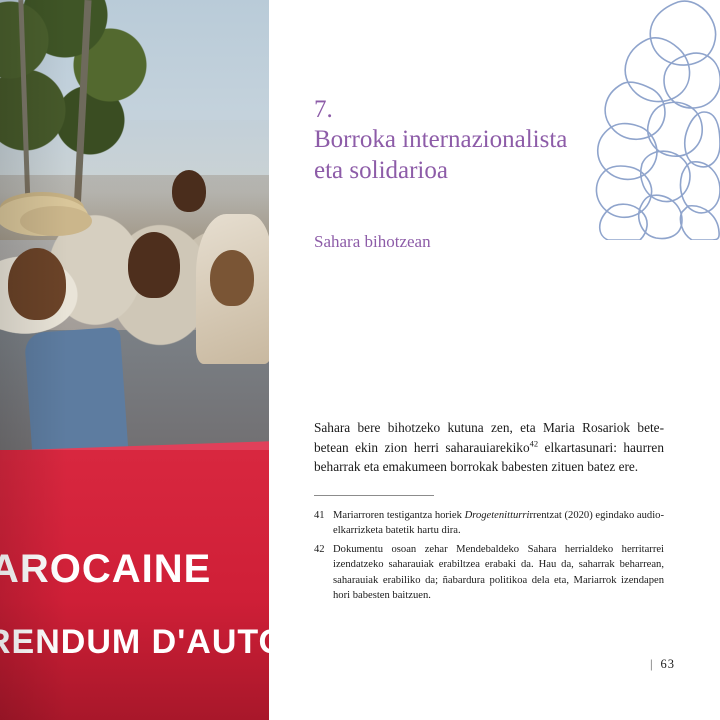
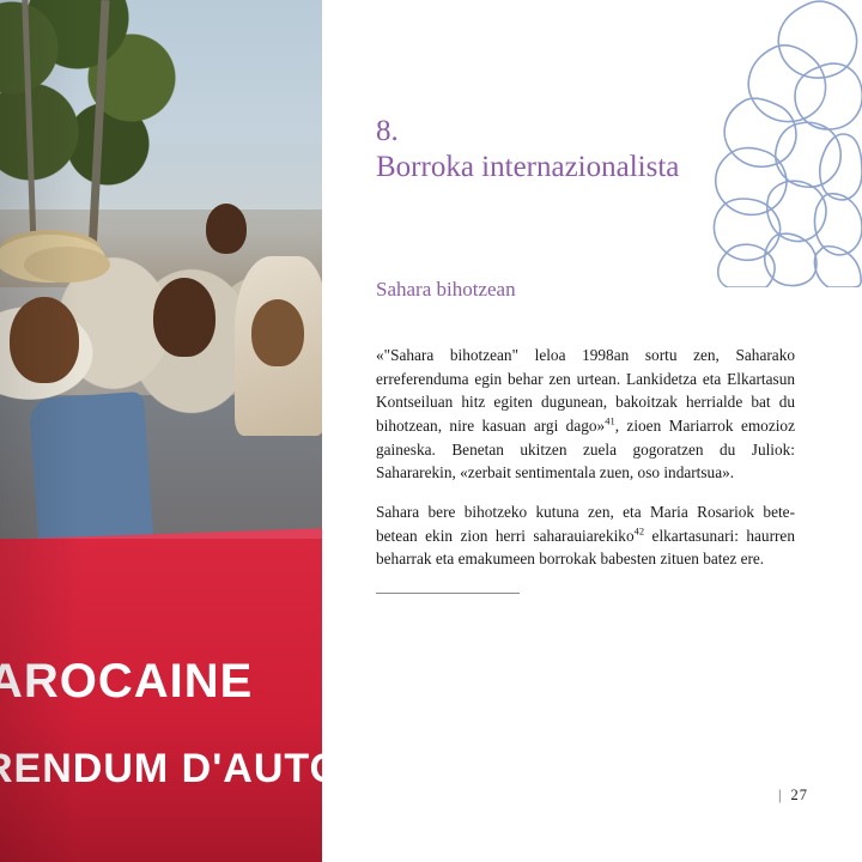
- 7.
+ 8.
  Borroka internazionalista
- eta solidarioa
  Sahara bihotzean
+ «"Sahara bihotzean" leloa 1998an sortu zen, Saharako erreferenduma egin behar zen urtean. Lankidetza eta Elkartasun Kontseiluan hitz egiten dugunean, bakoitzak herrialde bat du bihotzean, nire kasuan argi dago»41, zioen Mariarrok emozioz gaineska. Benetan ukitzen zuela gogoratzen du Juliok: Sahararekin, «zerbait sentimentala zuen, oso indartsua».
  Sahara bere bihotzeko kutuna zen, eta Maria Rosariok bete-betean ekin zion herri saharauiarekiko42 elkartasunari: haurren beharrak eta emakumeen borrokak babesten zituen batez ere.
- 41
- Mariarroren testigantza horiek Drogetenitturrirrentzat (2020) egindako audio-elkarrizketa batetik hartu dira.
- 42
- Dokumentu osoan zehar Mendebaldeko Sahara herrialdeko herritarrei izendatzeko saharauiak erabiltzea erabaki da. Hau da, saharrak beharrean, saharauiak erabiliko da; ñabardura politikoa dela eta, Mariarrok izendapen hori babesten baitzuen.
- | 63
+ | 27
